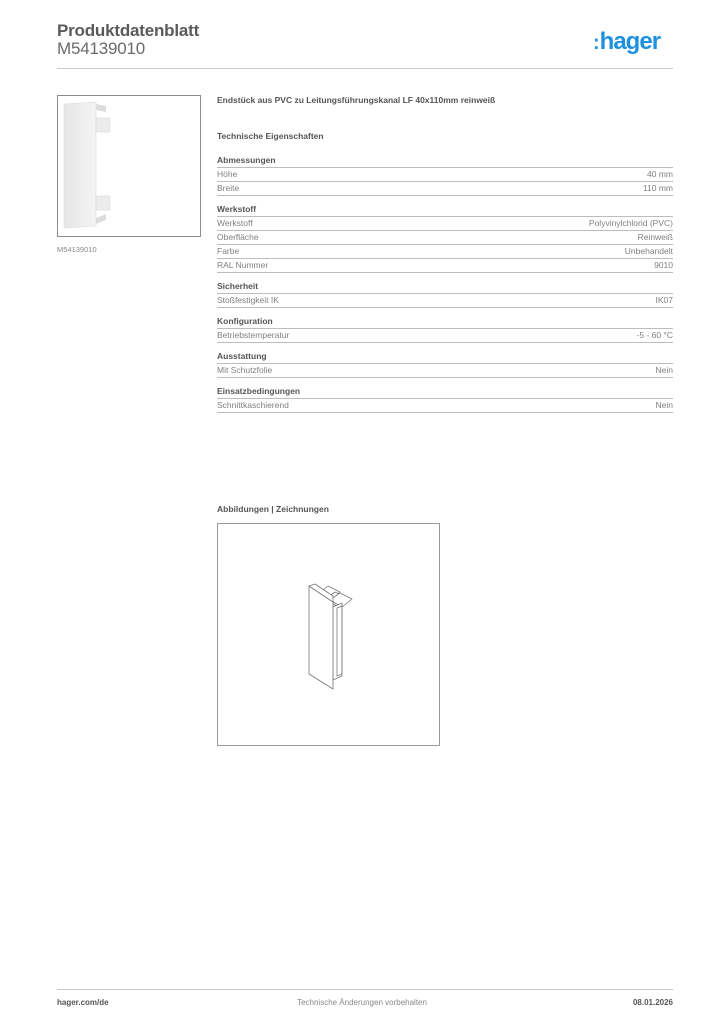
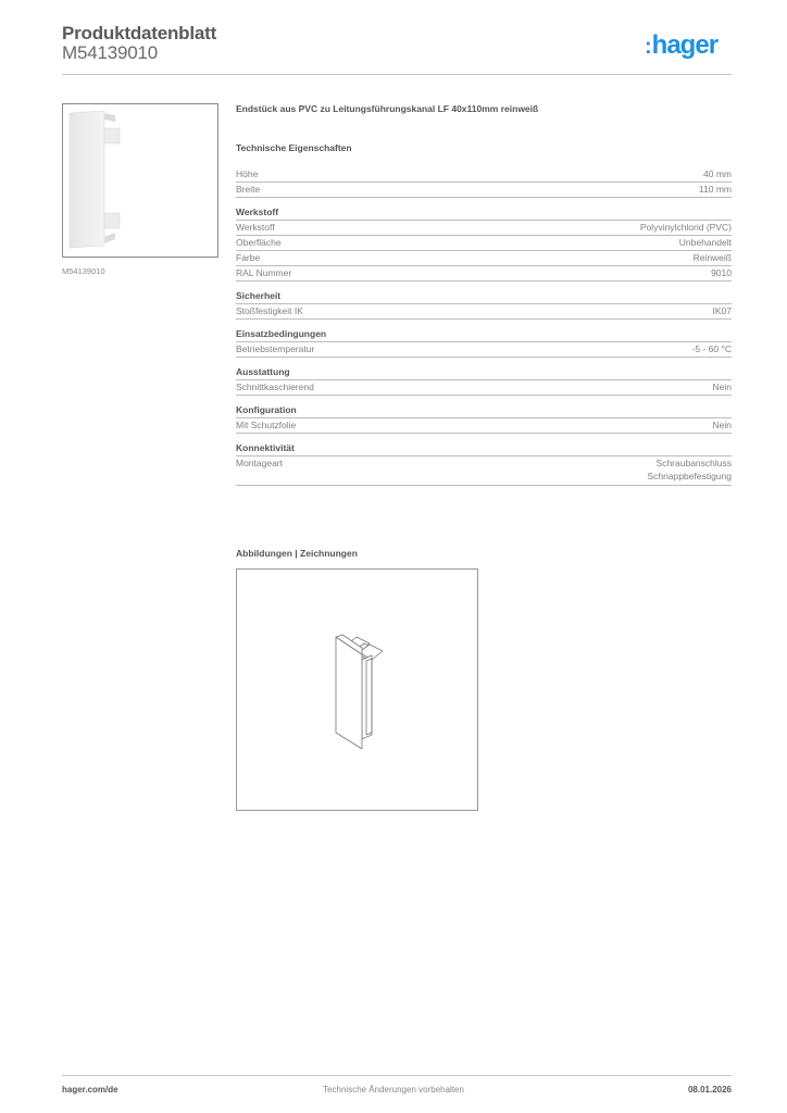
  Produktdatenblatt
  M54139010
  :hager
  M54139010
  Endstück aus PVC zu Leitungsführungskanal LF 40x110mm reinweiß
  Technische Eigenschaften
- Abmessungen
  Höhe
  40 mm
  Breite
  110 mm
  Werkstoff
  Werkstoff
  Polyvinylchlorid (PVC)
  Oberfläche
- Reinweiß
+ Unbehandelt
  Farbe
- Unbehandelt
+ Reinweiß
  RAL Nummer
  9010
  Sicherheit
  Stoßfestigkeit IK
  IK07
- Konfiguration
+ Einsatzbedingungen
  Betriebstemperatur
  -5 - 60 °C
  Ausstattung
- Mit Schutzfolie
+ Schnittkaschierend
  Nein
- Einsatzbedingungen
+ Konfiguration
- Schnittkaschierend
+ Mit Schutzfolie
  Nein
+ Konnektivität
+ Montageart
+ Schraubanschluss
+ Schnappbefestigung
  Abbildungen | Zeichnungen
  hager.com/de
  Technische Änderungen vorbehalten
  08.01.2026
